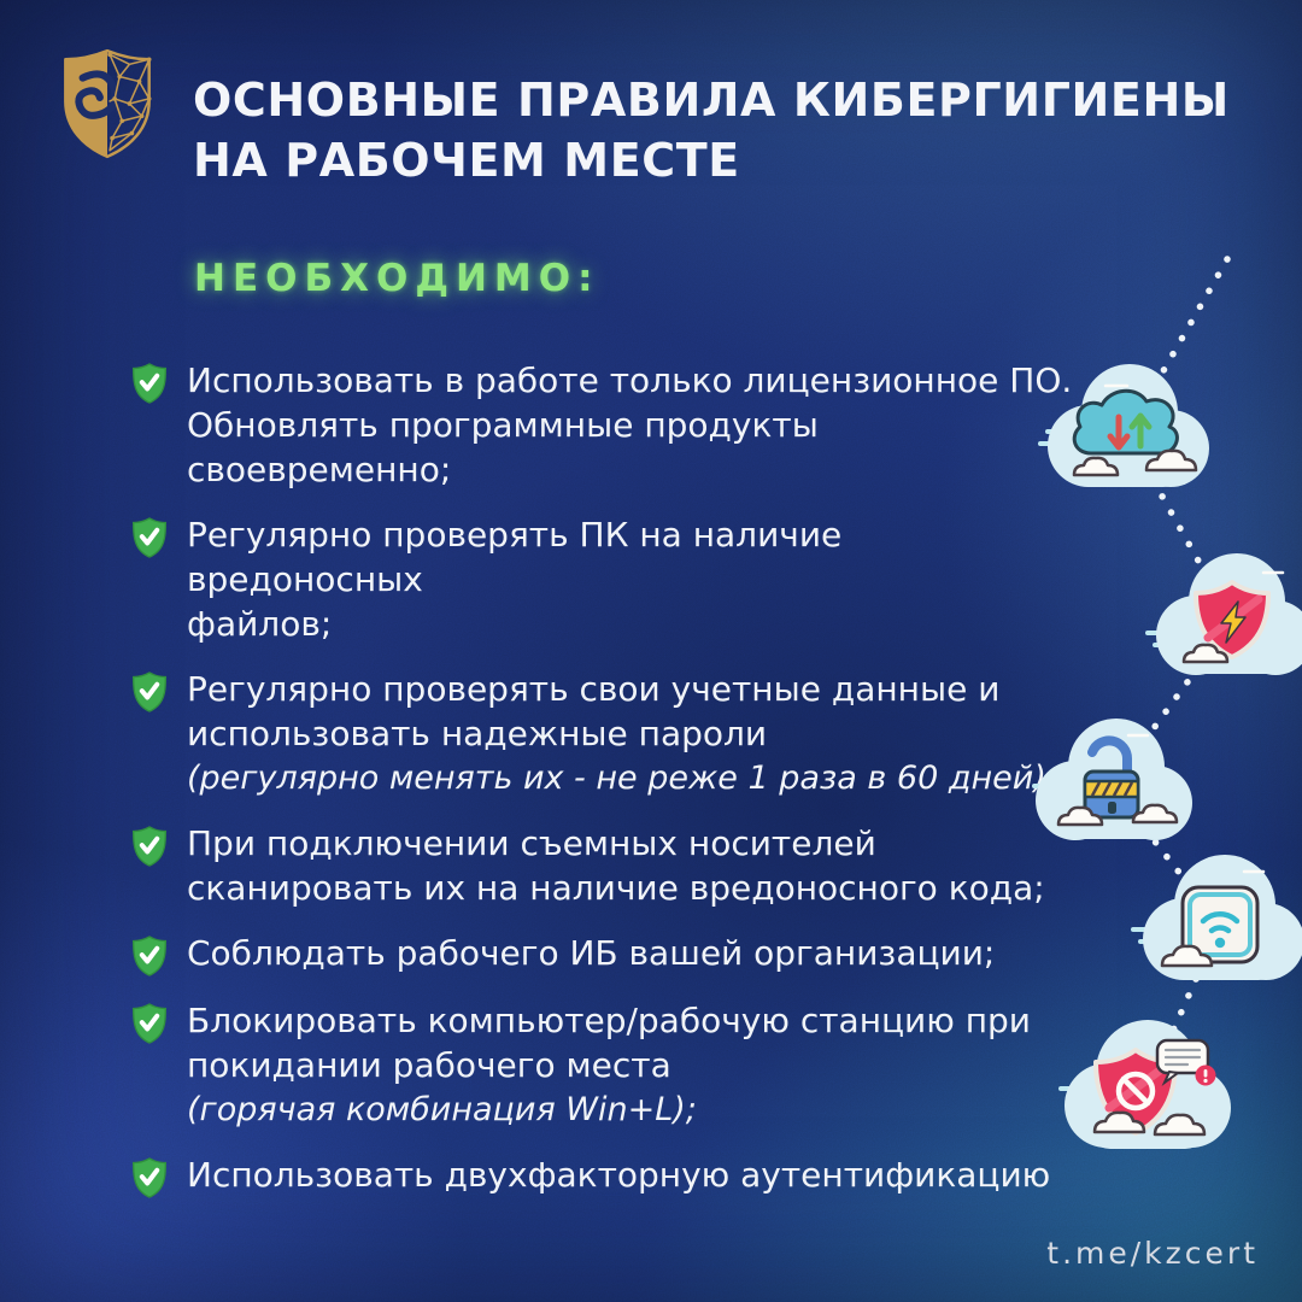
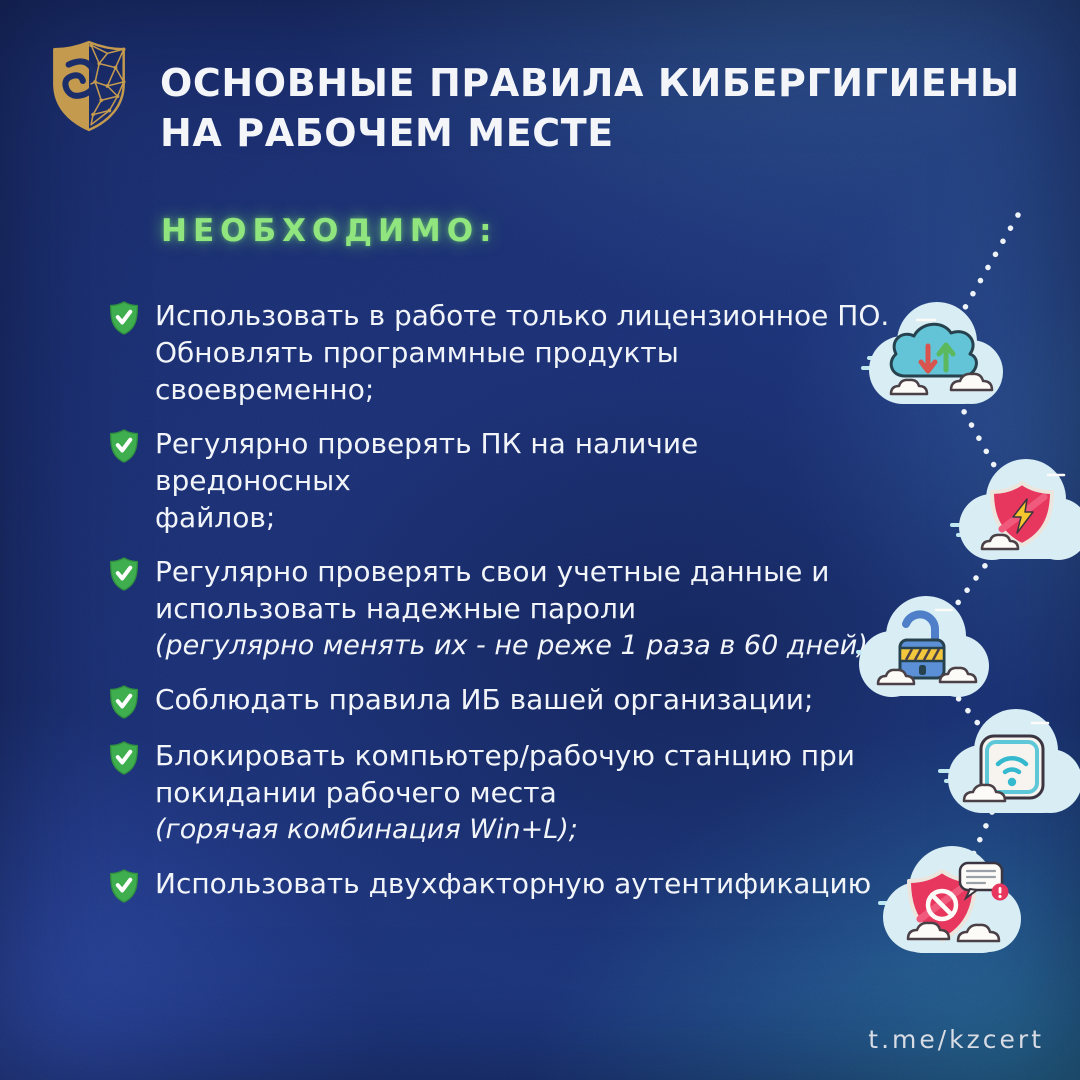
  ОСНОВНЫЕ ПРАВИЛА КИБЕРГИГИЕНЫ
  НА РАБОЧЕМ МЕСТЕ
  НЕОБХОДИМО:
  Использовать в работе только лицензионное ПО.
  Обновлять программные продукты своевременно;
  Регулярно проверять ПК на наличие вредоносных
  файлов;
  Регулярно проверять свои учетные данные и
  использовать надежные пароли
  (регулярно менять их - не реже 1 раза в 60 дней)
- При подключении съемных носителей
- сканировать их на наличие вредоносного кода;
- Соблюдать рабочего ИБ вашей организации;
+ Соблюдать правила ИБ вашей организации;
  Блокировать компьютер/рабочую станцию при
  покидании рабочего места
  (горячая комбинация Win+L);
  Использовать двухфакторную аутентификацию
  t.me/kzcert
